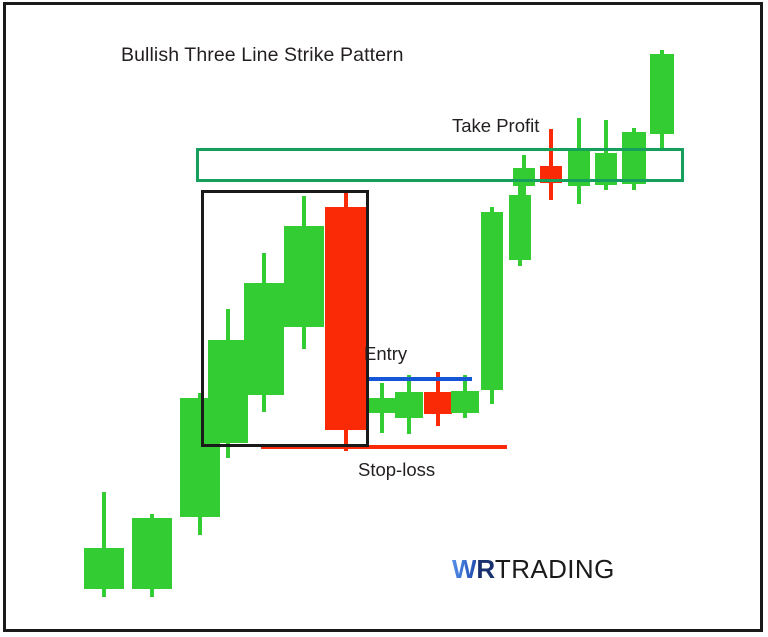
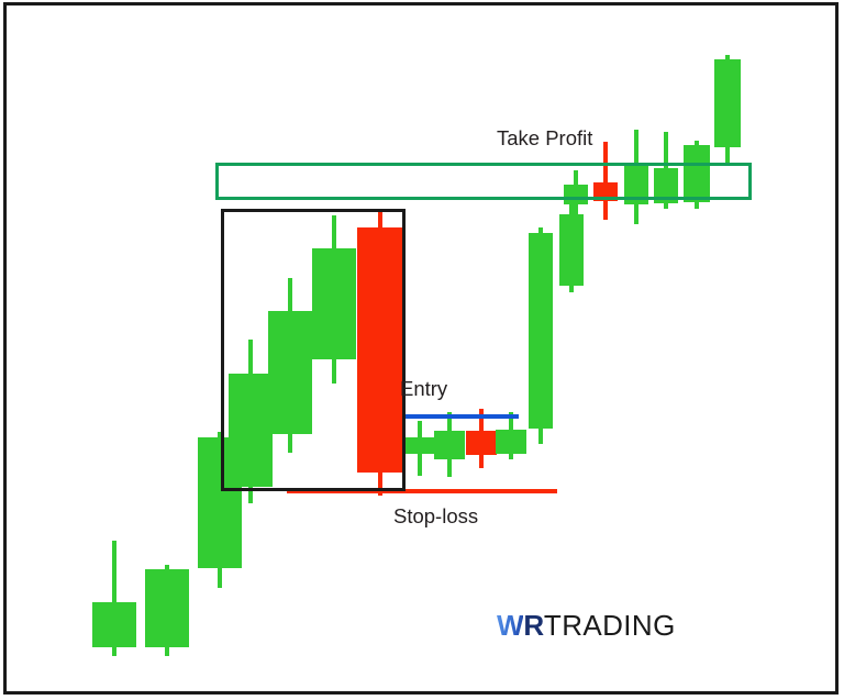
- Bullish Three Line Strike Pattern
  Take Profit
  Entry
  Stop-loss
  WRTRADING
